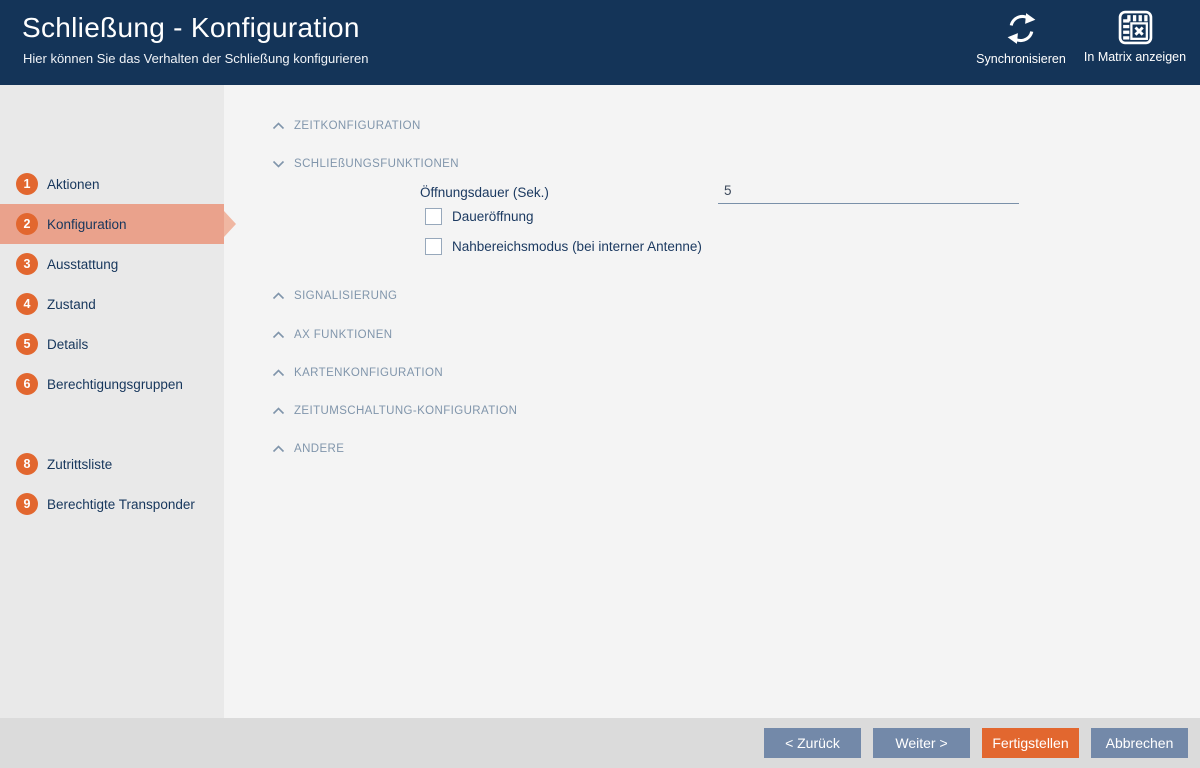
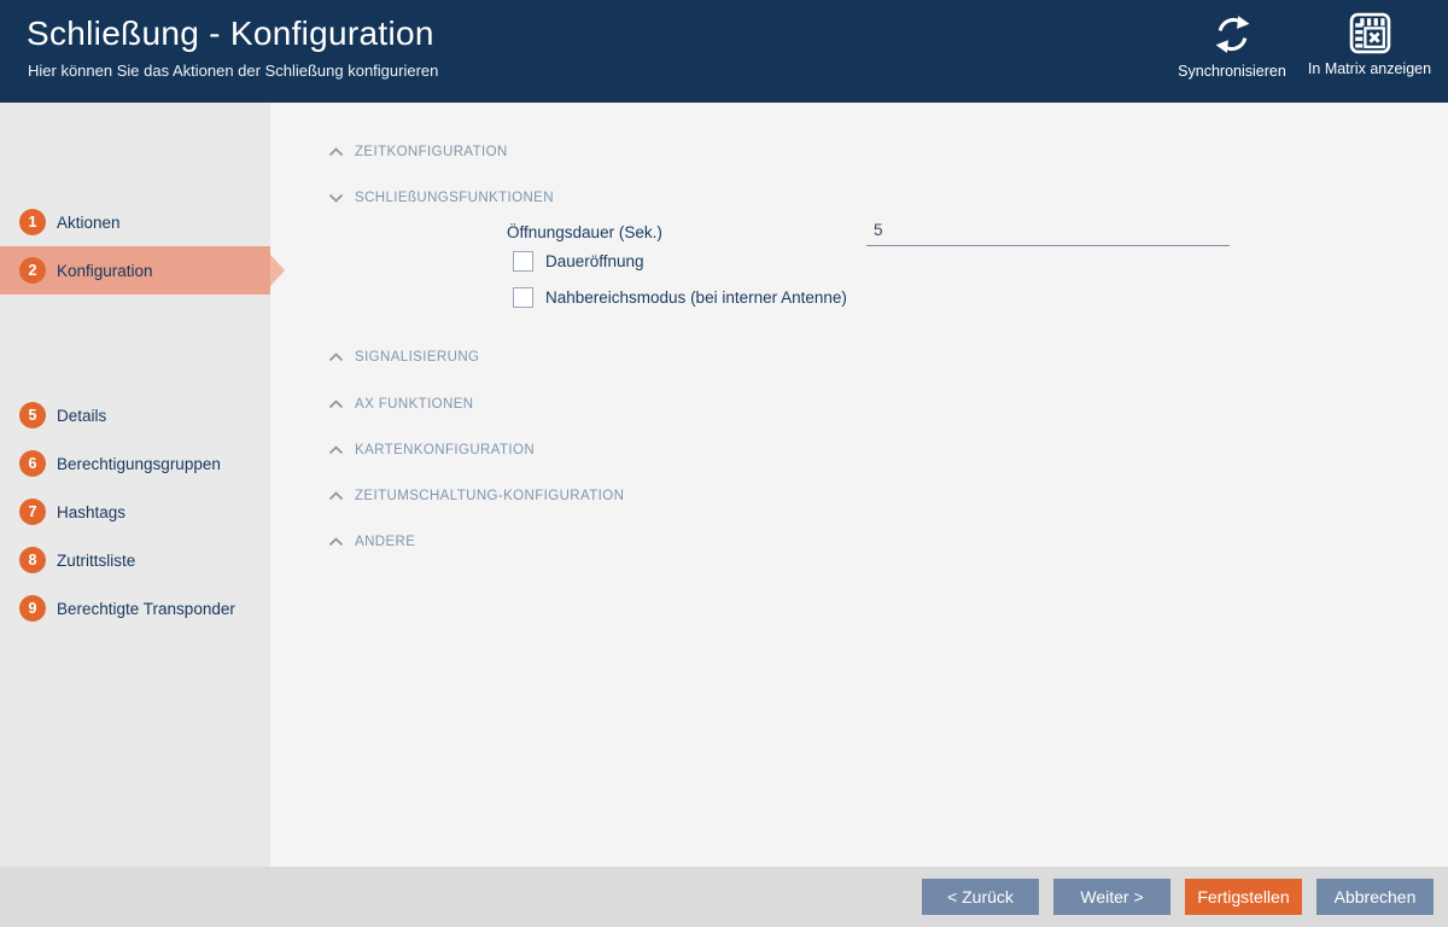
  Schließung - Konfiguration
- Hier können Sie das Verhalten der Schließung konfigurieren
+ Hier können Sie das Aktionen der Schließung konfigurieren
  Synchronisieren
  In Matrix anzeigen
  1
  Aktionen
  2
  Konfiguration
- 3
- Ausstattung
- 4
- Zustand
  5
  Details
  6
  Berechtigungsgruppen
+ 7
+ Hashtags
  8
  Zutrittsliste
  9
  Berechtigte Transponder
  ZEITKONFIGURATION
  SCHLIEßUNGSFUNKTIONEN
  Öffnungsdauer (Sek.)
  5
  Daueröffnung
  Nahbereichsmodus (bei interner Antenne)
  SIGNALISIERUNG
  AX FUNKTIONEN
  KARTENKONFIGURATION
  ZEITUMSCHALTUNG-KONFIGURATION
  ANDERE
  < Zurück
  Weiter >
  Fertigstellen
  Abbrechen
